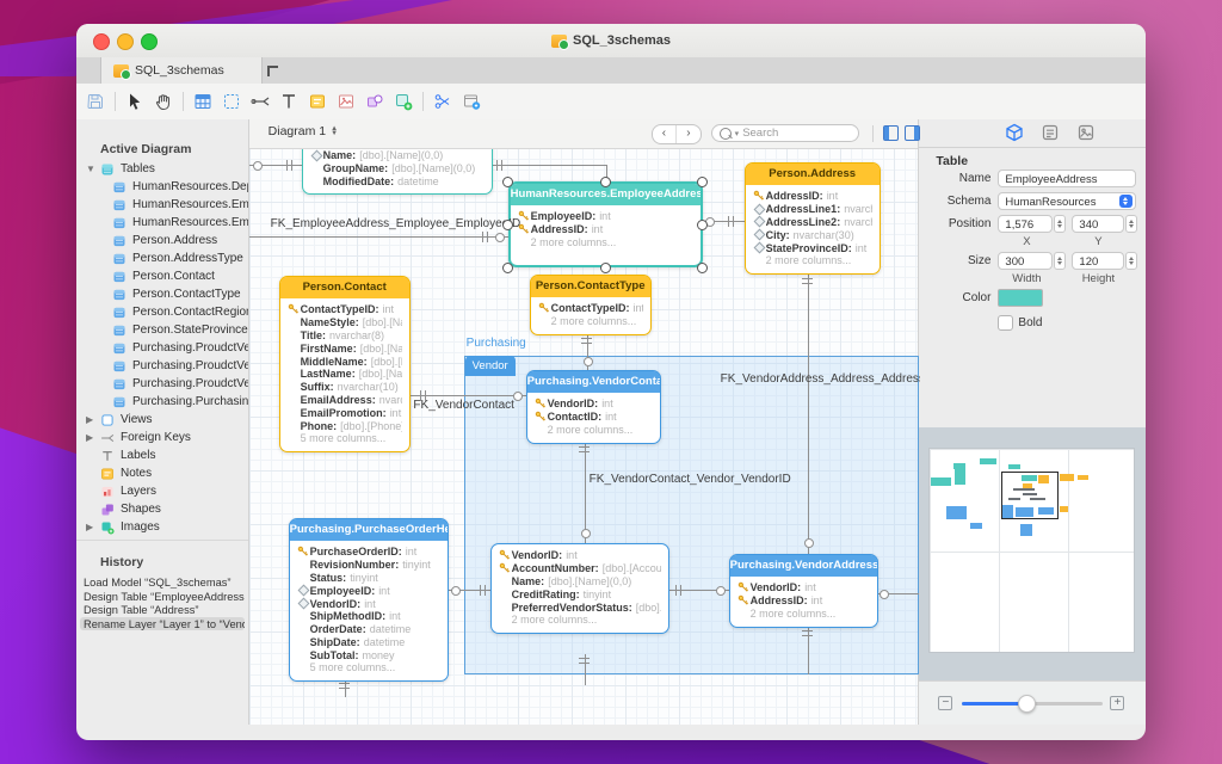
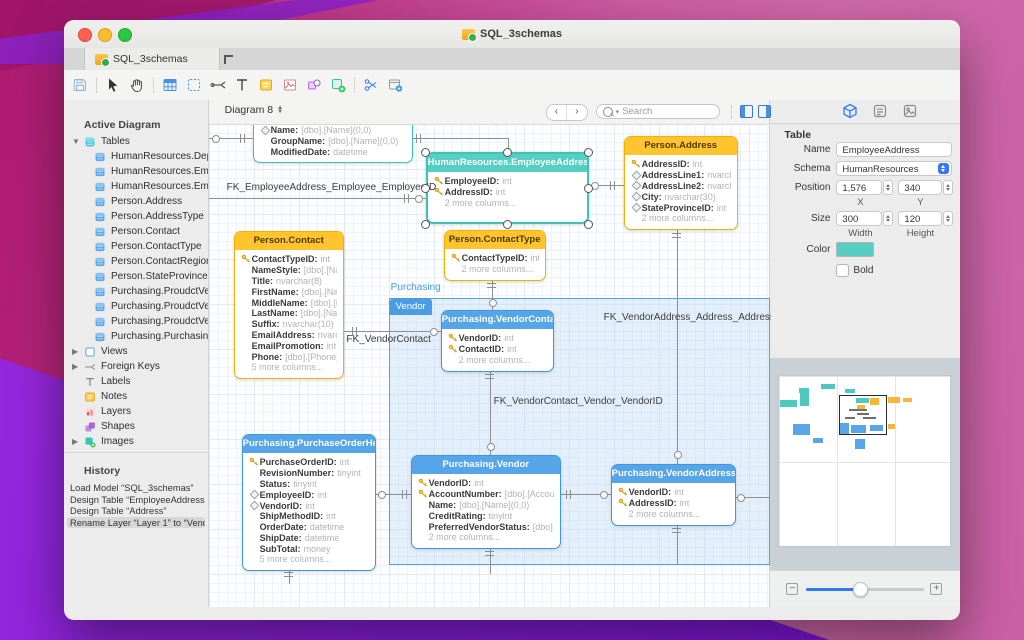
  SQL_3schemas
  SQL_3schemas
  Active Diagram
  ▼
  Tables
  HumanResources.De
  HumanResources.Em
  HumanResources.Em
  Person.Address
  Person.AddressType
  Person.Contact
  Person.ContactType
  Person.ContactRegio
  Person.StateProvince
  Purchasing.ProudctVe
  Purchasing.ProudctVe
  Purchasing.ProudctVe
  Purchasing.Purchasin
  ▶
  Views
  ▶
  Foreign Keys
  Labels
  Notes
  Layers
  Shapes
  ▶
  Images
  History
  Load Model “SQL_3schemas”
  Design Table “EmployeeAddress
  Design Table “Address”
  Rename Layer “Layer 1” to “Ven
- Diagram 1
+ Diagram 8
  ‹
  ›
  Search
  Purchasing
  Vendor
  Name:
  [dbo].[Name](0,0)
  GroupName:
  [dbo].[Name](0,0)
  ModifiedDate:
  datetime
  HumanResources.EmployeeAddres
  EmployeeID:
  int
  AddressID:
  int
  2 more columns...
  Person.Address
  AddressID:
  int
  AddressLine1:
  AddressLine2:
  City:
  nvarchar(30)
  StateProvinceID:
  int
  2 more columns...
  Person.Contact
  ContactTypeID:
  int
  NameStyle:
  Title:
  nvarchar(8)
  FirstName:
  MiddleName:
  LastName:
  Suffix:
  nvarchar(10)
  EmailAddress:
  EmailPromotion:
  int
  Phone:
  5 more columns...
  Person.ContactType
  ContactTypeID:
  2 more columns...
  Purchasing.VendorConta
  VendorID:
  int
  ContactID:
  int
  2 more columns...
  Purchasing.PurchaseOrderH
  PurchaseOrderID:
  int
  RevisionNumber:
  tinyint
  Status:
  tinyint
  EmployeeID:
  int
  VendorID:
  int
  ShipMethodID:
  int
  OrderDate:
  datetime
  ShipDate:
  datetime
  SubTotal:
  money
  5 more columns...
+ Purchasing.Vendor
  VendorID:
  int
  AccountNumber:
  Name:
  [dbo].[Name](0,0)
  CreditRating:
  tinyint
  PreferredVendorStatus:
  2 more columns...
  Purchasing.VendorAddress
  VendorID:
  int
  AddressID:
  int
  2 more columns...
  FK_EmployeeAddress_Employee_EmployeD
  FK_VendorContact
  FK_VendorAddress_Address_Addres
  FK_VendorContact_Vendor_VendorID
  Table
  Name
  EmployeeAddress
  Schema
  HumanResources
  Position
  1,576
  340
  X
  Y
  Size
  300
  120
  Width
  Height
  Color
  Bold
  −
  +
